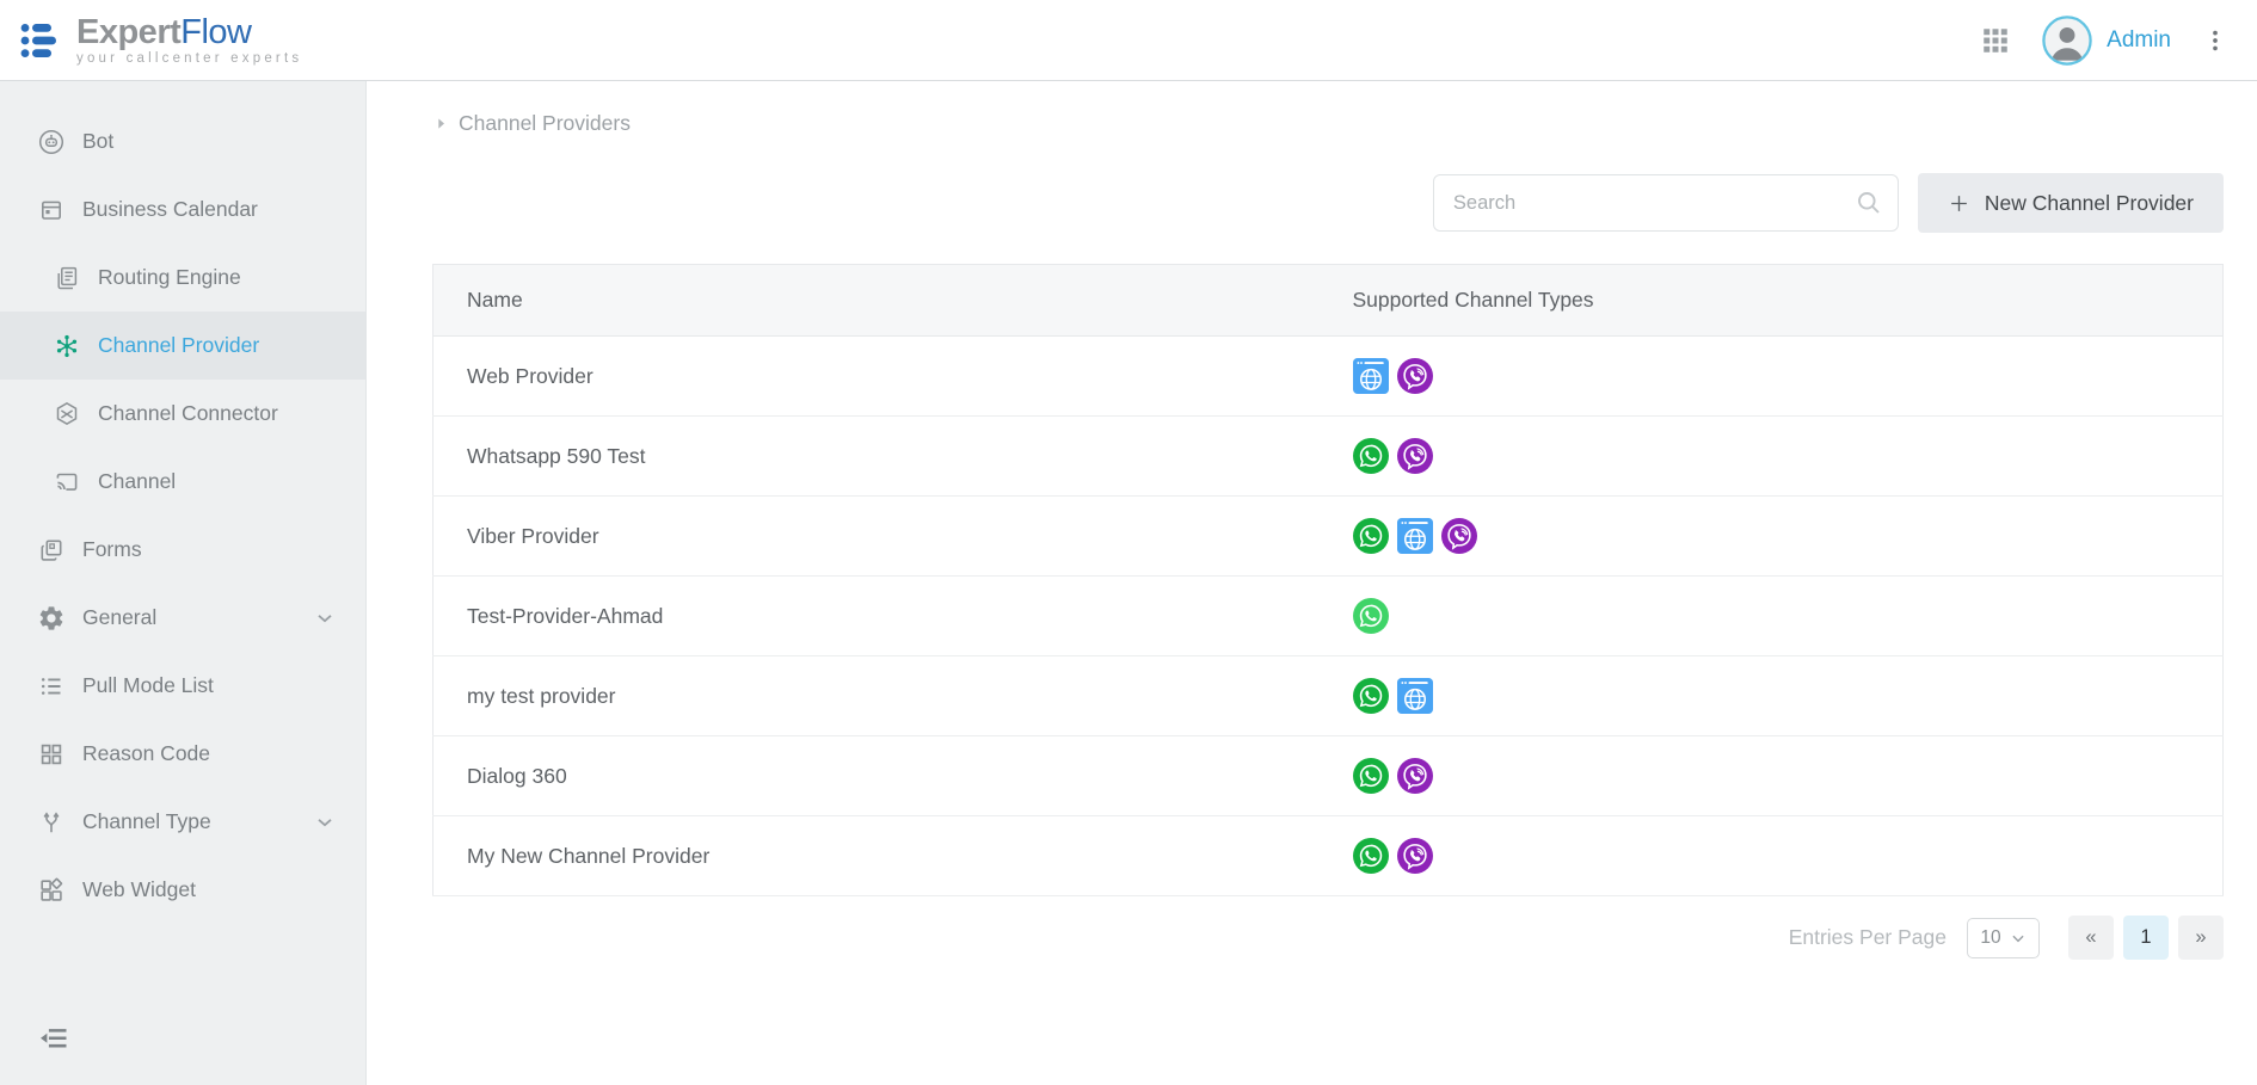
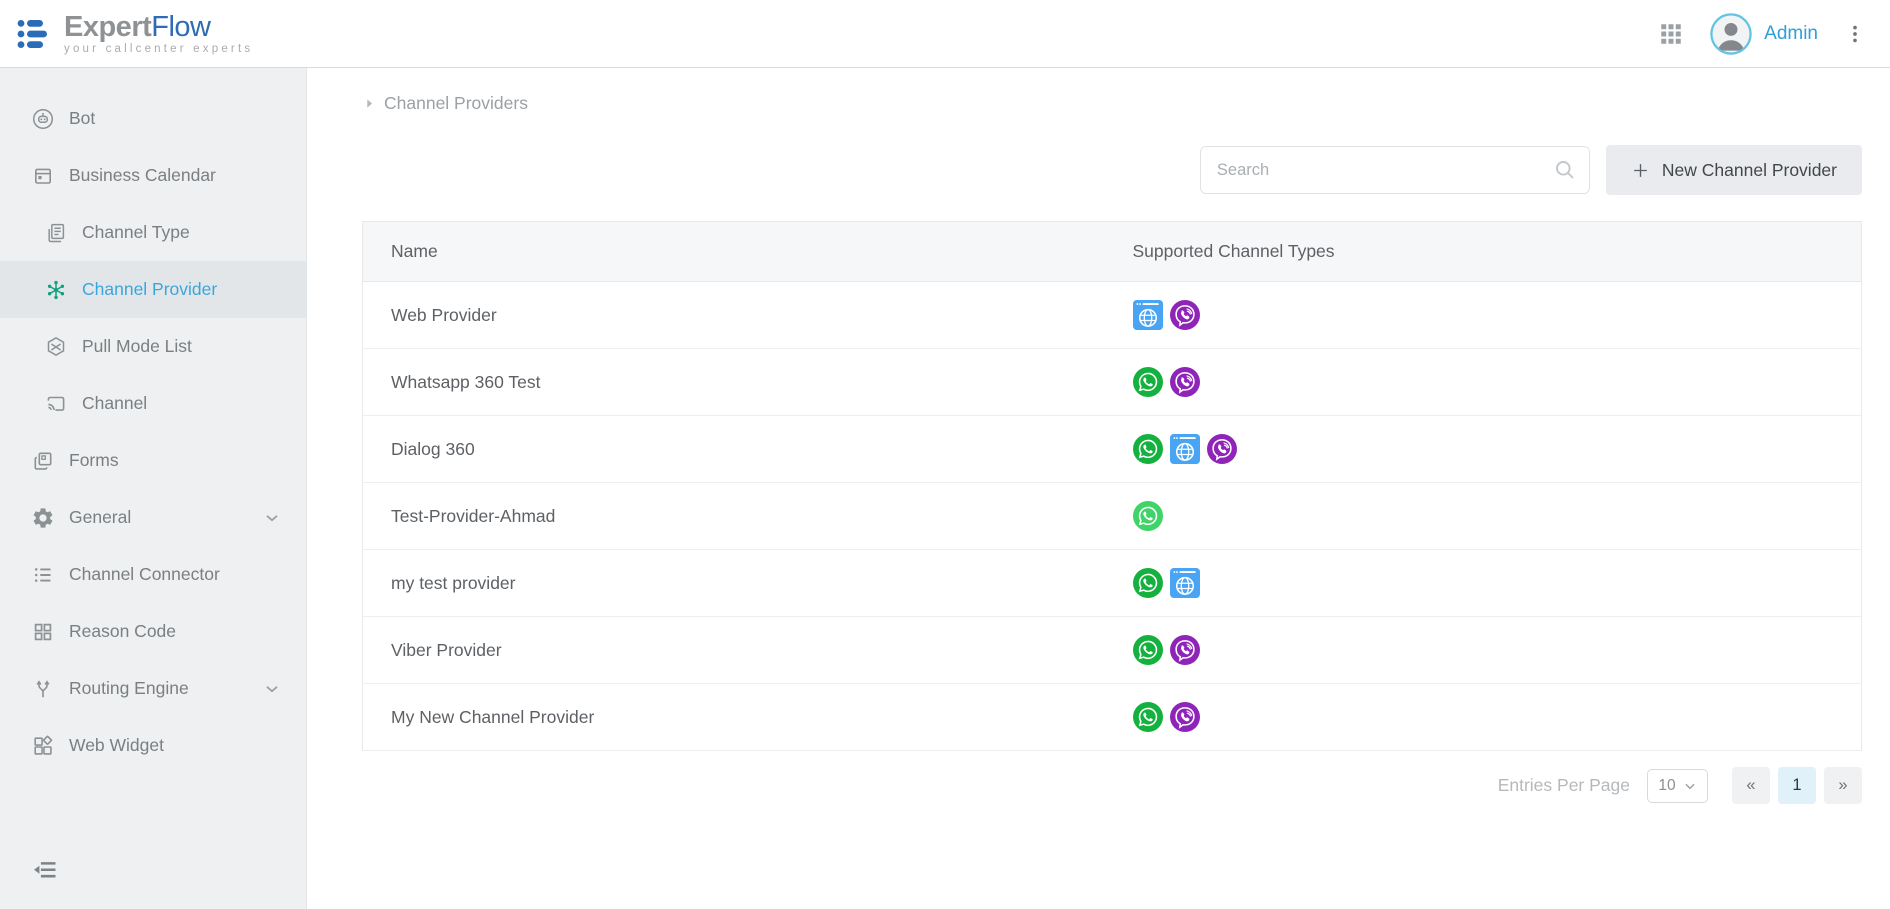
  ExpertFlow
  your callcenter experts
  Admin
  Bot
  Business Calendar
- Routing Engine
+ Channel Type
  Channel Provider
- Channel Connector
+ Pull Mode List
  Channel
  Forms
  General
- Pull Mode List
+ Channel Connector
  Reason Code
- Channel Type
+ Routing Engine
  Web Widget
  Channel Providers
  Search
  New Channel Provider
  Name	Supported Channel Types
  Web Provider
- Whatsapp 590 Test
+ Whatsapp 360 Test
- Viber Provider
+ Dialog 360
  Test-Provider-Ahmad
  my test provider
- Dialog 360
+ Viber Provider
  My New Channel Provider
  Entries Per Page
  10
  «
  1
  »
